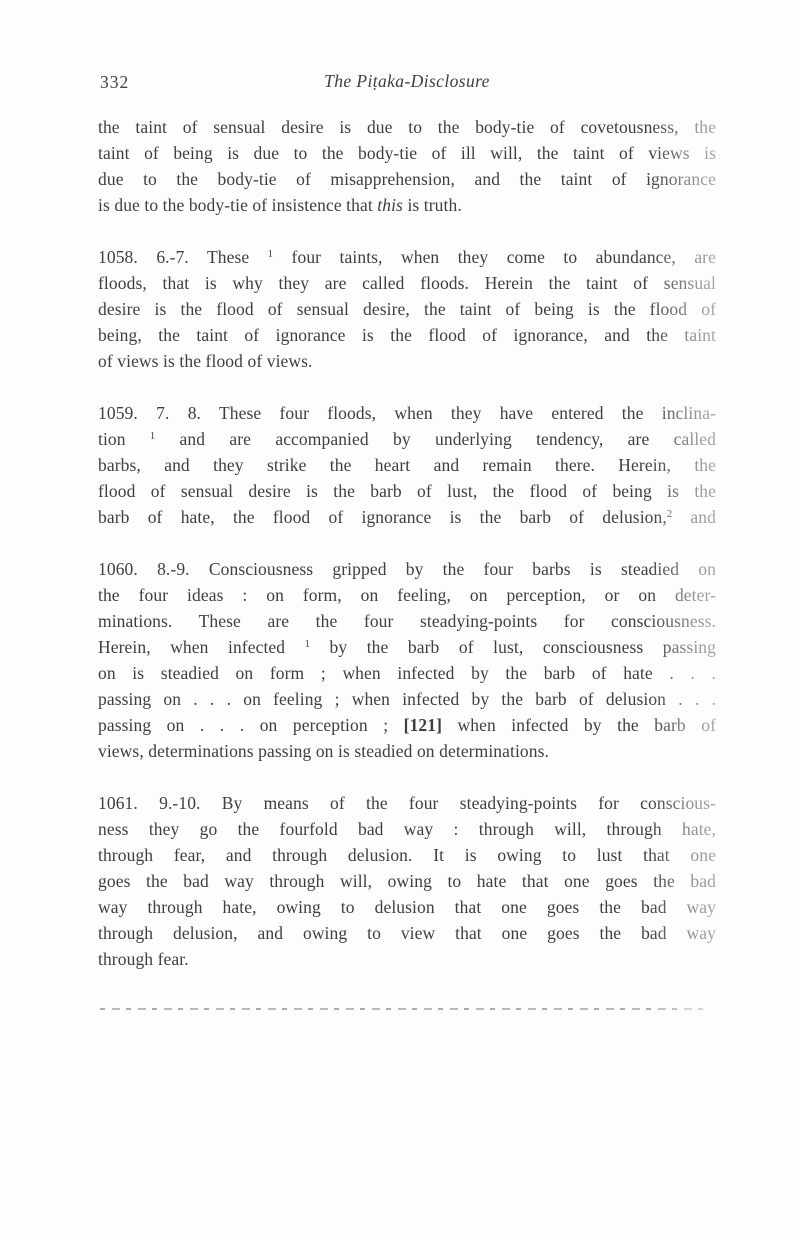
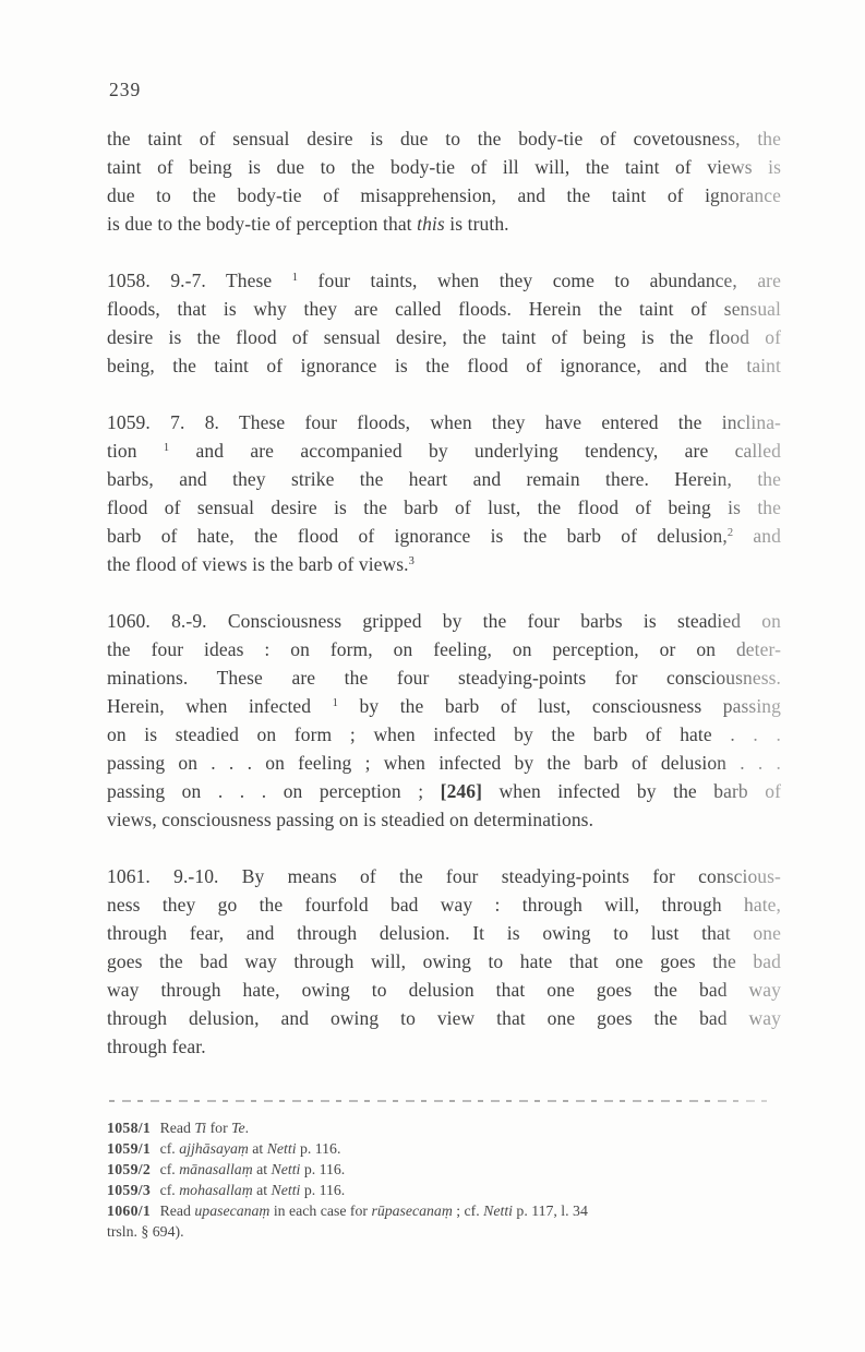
- 332
+ 239
- The Piṭaka-Disclosure
  the taint of sensual desire is due to the body-tie of covetous
  taint of being is due to the body-tie of ill will, the taint of
  due to the body-tie of misapprehension, and the taint of
- is due to the body-tie of insistence that this is truth.
+ is due to the body-tie of perception that this is truth.
- 1058. 6.-7. These 1 four taints, when they come to abunda
+ 1058. 9.-7. These 1 four taints, when they come to abunda
  floods, that is why they are called floods. Herein the taint of
  desire is the flood of sensual desire, the taint of being is the
  being, the taint of ignorance is the flood of ignorance, and
- of views is the flood of views.
  1059. 7. 8. These four floods, when they have entered the
  tion 1 and are accompanied by underlying tendency, are
  barbs, and they strike the heart and remain there. Her
  flood of sensual desire is the barb of lust, the flood of bein
  barb of hate, the flood of ignorance is the barb of delusi
+ the flood of views is the barb of views.3
  1060. 8.-9. Consciousness gripped by the four barbs is stea
  the four ideas : on form, on feeling, on perception, or o
  minations. These are the four steadying-points for cons
  Herein, when infected 1 by the barb of lust, consciousness
  on is steadied on form ; when infected by the barb of hat
  passing on . . . on feeling ; when infected by the barb of delusi
- passing on . . . on perception ; [121] when infected by the
+ passing on . . . on perception ; [246] when infected by the
- views, determinations passing on is steadied on determinations.
+ views, consciousness passing on is steadied on determinations.
  1061. 9.-10. By means of the four steadying-points for c
  ness they go the fourfold bad way : through will, throu
  through fear, and through delusion. It is owing to lust t
  goes the bad way through will, owing to hate that one goes
  way through hate, owing to delusion that one goes the b
  through delusion, and owing to view that one goes the b
  through fear.
+ 1058/1 Read Ti for Te.
+ 1059/1 cf. ajjhāsayaṃ at Netti p. 116.
+ 1059/2 cf. mānasallaṃ at Netti p. 116.
+ 1059/3 cf. mohasallaṃ at Netti p. 116.
+ 1060/1 Read upasecanaṃ in each case for rūpasecanaṃ ; cf. Netti p. 117, l. 34
+ trsln. § 694).
